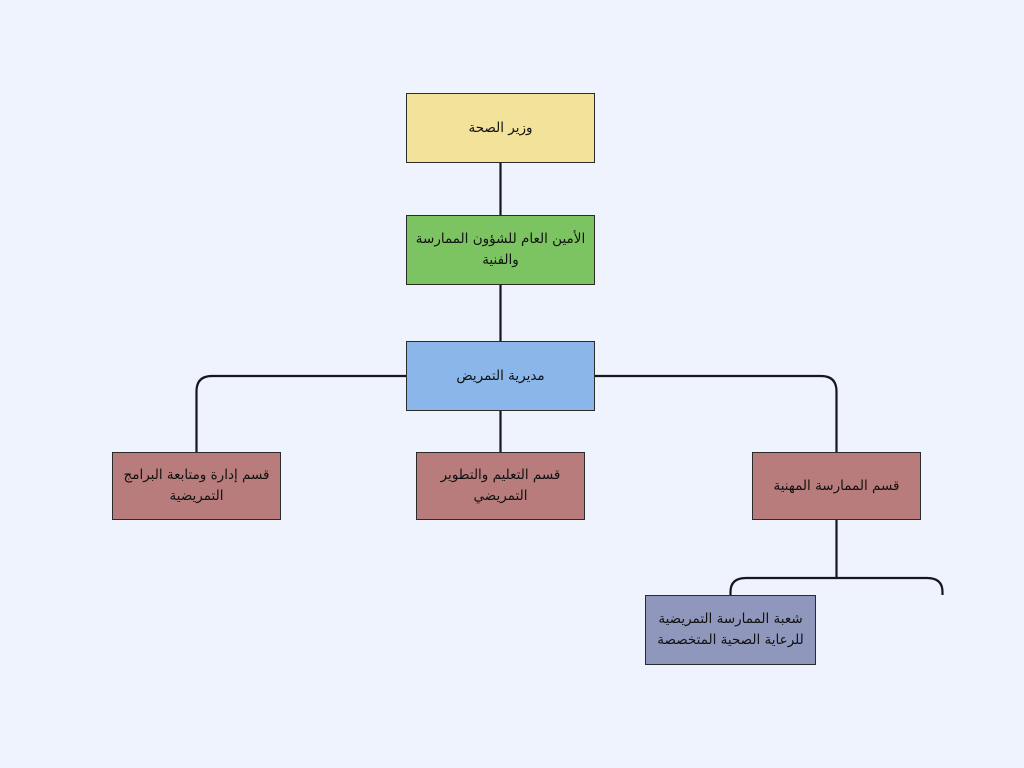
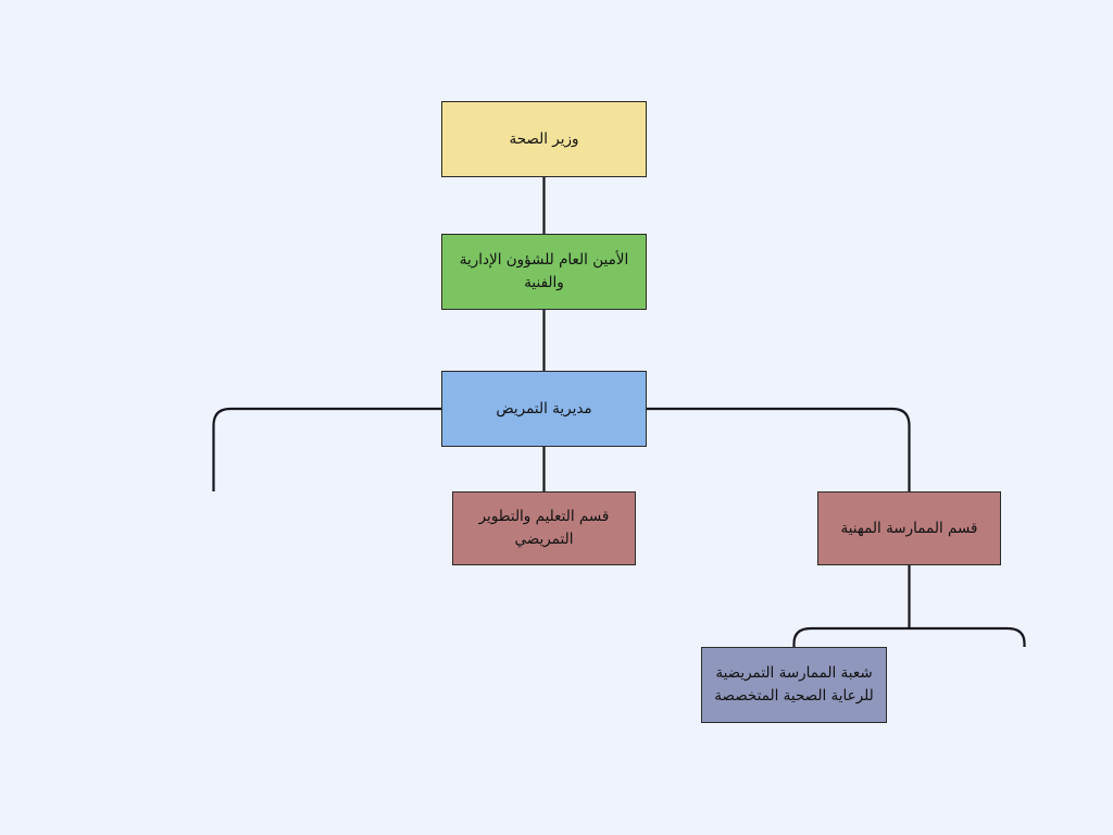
  وزير الصحة
- الأمين العام للشؤون الممارسة والفنية
+ الأمين العام للشؤون الإدارية والفنية
  مديرية التمريض
- قسم إدارة ومتابعة البرامج التمريضية
  قسم التعليم والتطوير التمريضي
  قسم الممارسة المهنية
  شعبة الممارسة التمريضية للرعاية الصحية المتخصصة
